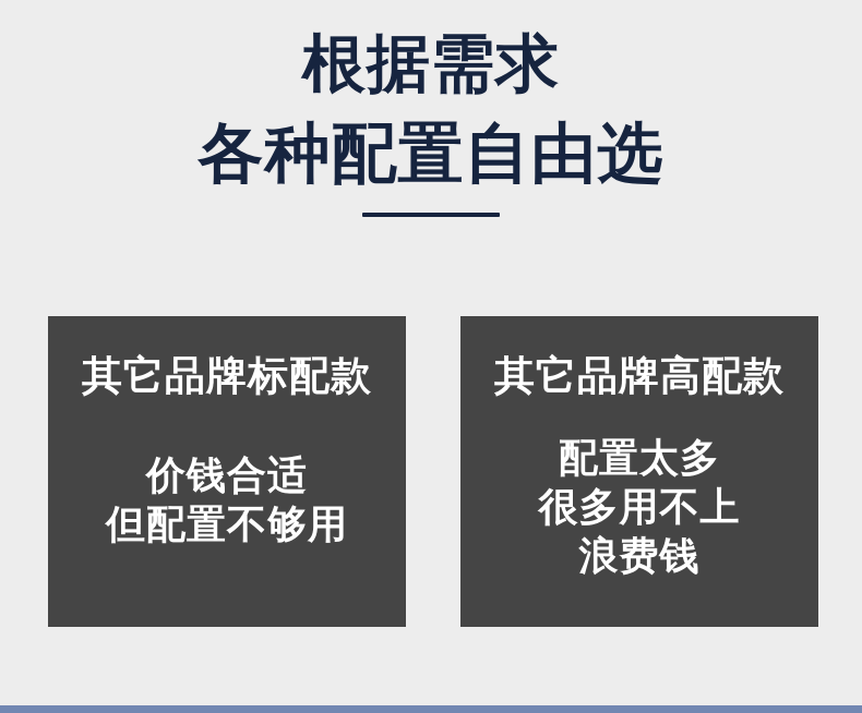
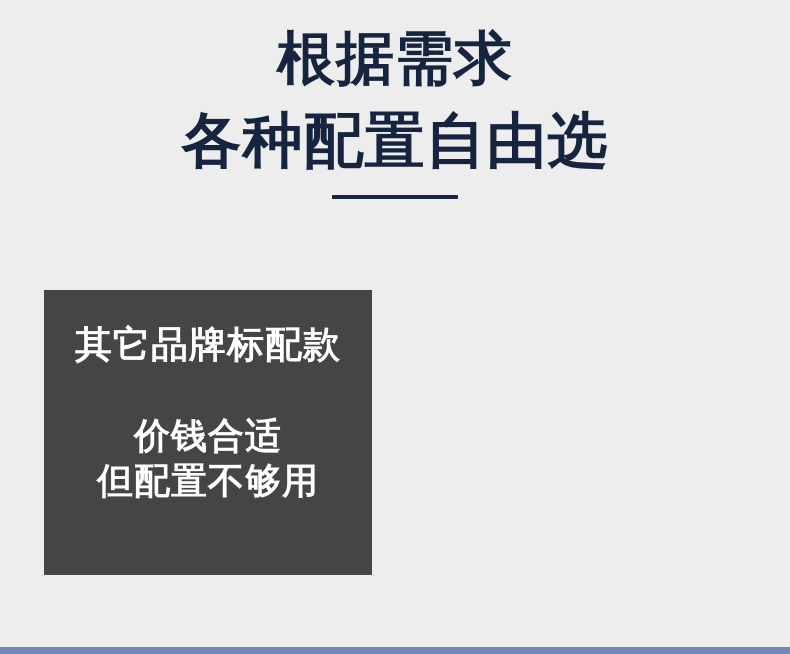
  根据需求
  各种配置自由选
  其它品牌标配款
  价钱合适
  但配置不够用
- 其它品牌高配款
- 配置太多
- 很多用不上
- 浪费钱
